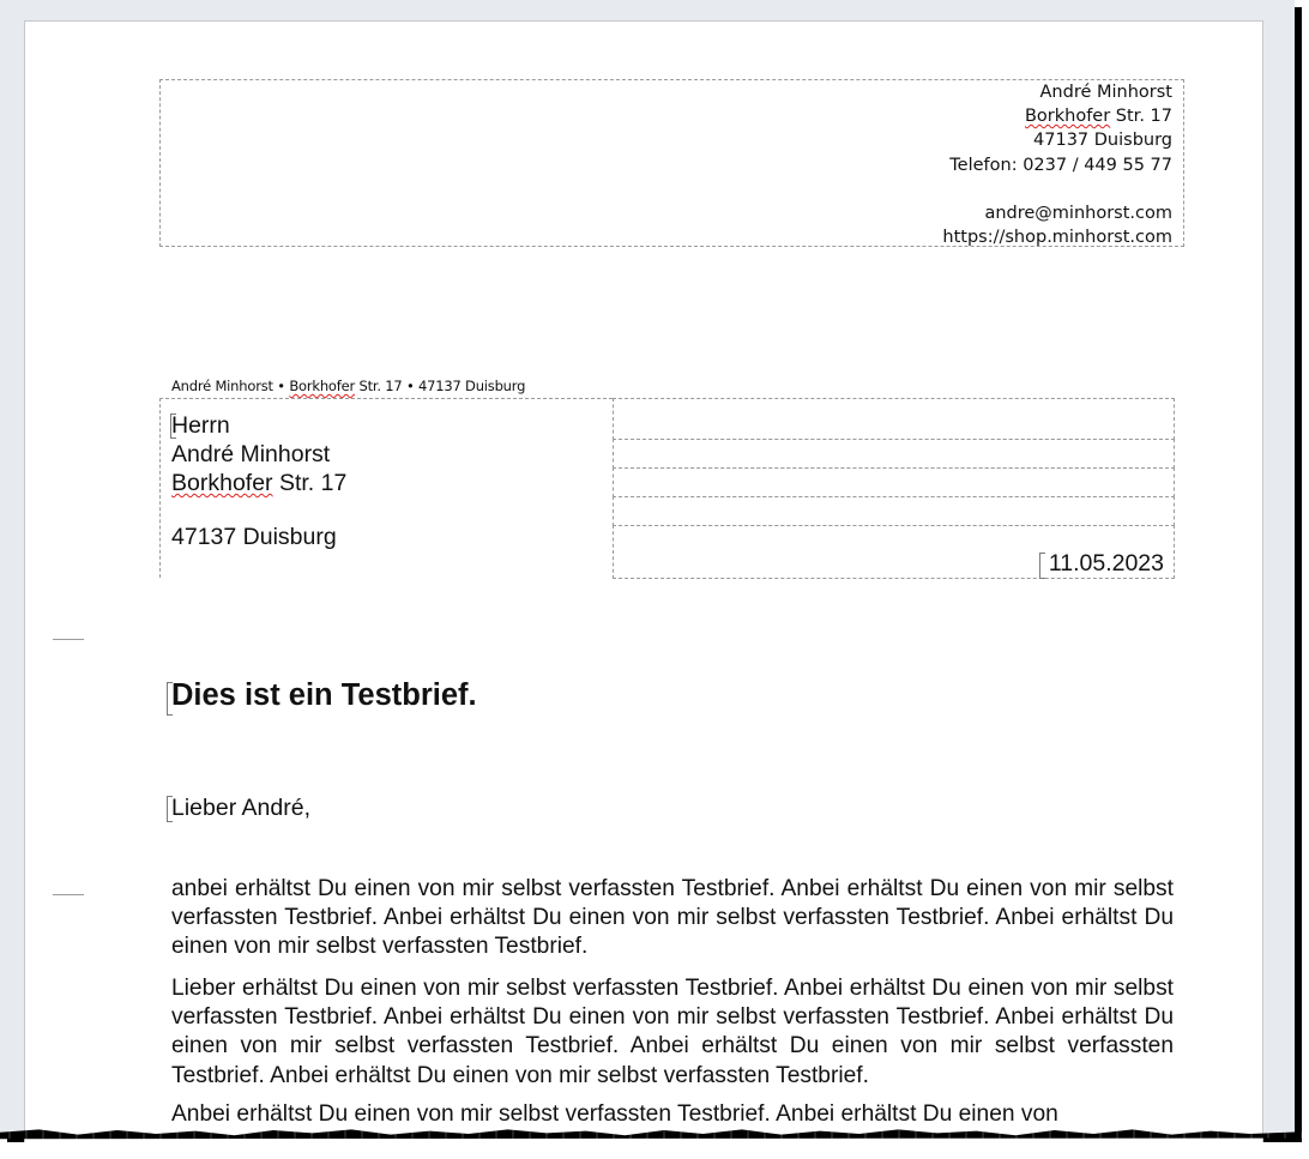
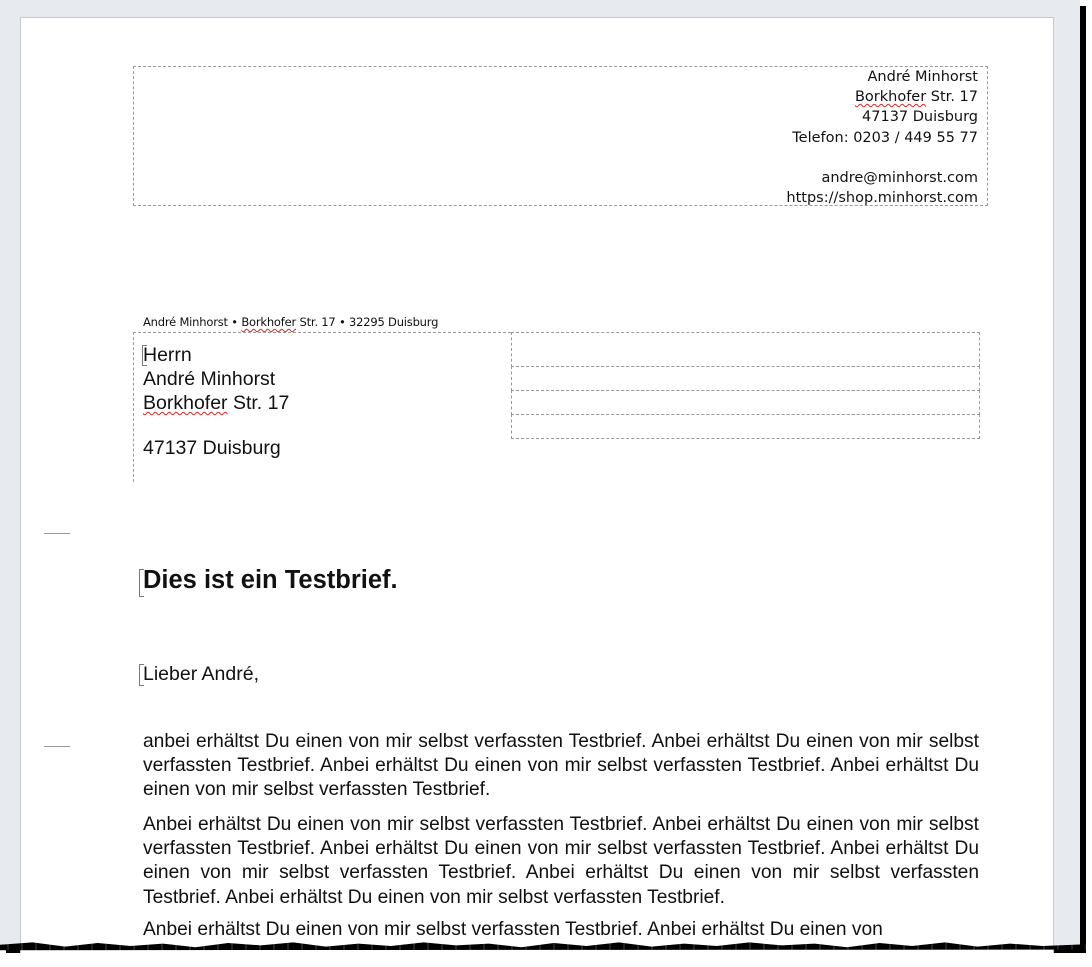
  André Minhorst
  Borkhofer Str. 17
  47137 Duisburg
- Telefon: 0237 / 449 55 77
+ Telefon: 0203 / 449 55 77
  andre@minhorst.com
  https://shop.minhorst.com
- André Minhorst • Borkhofer Str. 17 • 47137 Duisburg
+ André Minhorst • Borkhofer Str. 17 • 32295 Duisburg
  Herrn
  André Minhorst
  Borkhofer Str. 17
  47137 Duisburg
- 11.05.2023
  Dies ist ein Testbrief.
  Lieber André,
  anbei erhältst Du einen von mir selbst verfassten Testbrief. Anbei erhältst Du einen von mir selbst verfassten Testbrief. Anbei erhältst Du einen von mir selbst verfassten Testbrief. Anbei erhältst Du einen von mir selbst verfassten Testbrief.
- Lieber erhältst Du einen von mir selbst verfassten Testbrief. Anbei erhältst Du einen von mir selbst verfassten Testbrief. Anbei erhältst Du einen von mir selbst verfassten Testbrief. Anbei erhältst Du einen von mir selbst verfassten Testbrief. Anbei erhältst Du einen von mir selbst verfassten Testbrief. Anbei erhältst Du einen von mir selbst verfassten Testbrief.
+ Anbei erhältst Du einen von mir selbst verfassten Testbrief. Anbei erhältst Du einen von mir selbst verfassten Testbrief. Anbei erhältst Du einen von mir selbst verfassten Testbrief. Anbei erhältst Du einen von mir selbst verfassten Testbrief. Anbei erhältst Du einen von mir selbst verfassten Testbrief. Anbei erhältst Du einen von mir selbst verfassten Testbrief.
  Anbei erhältst Du einen von mir selbst verfassten Testbrief. Anbei erhältst Du einen von
